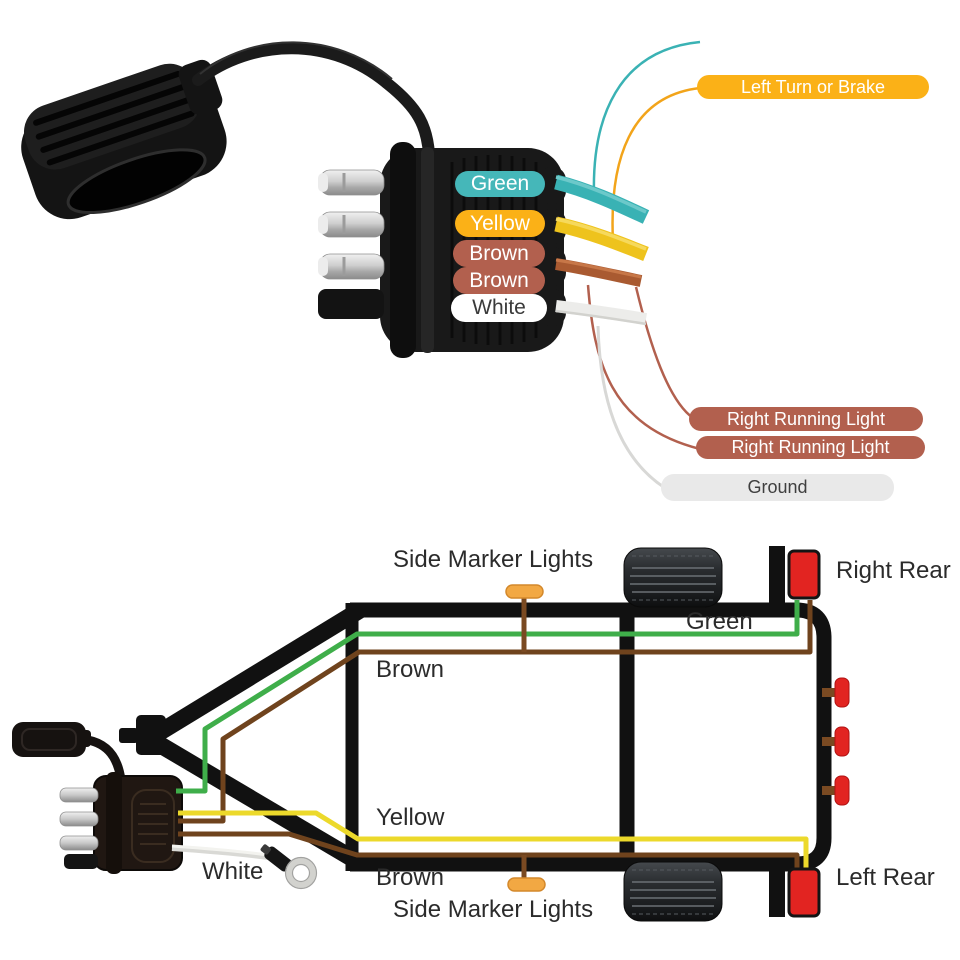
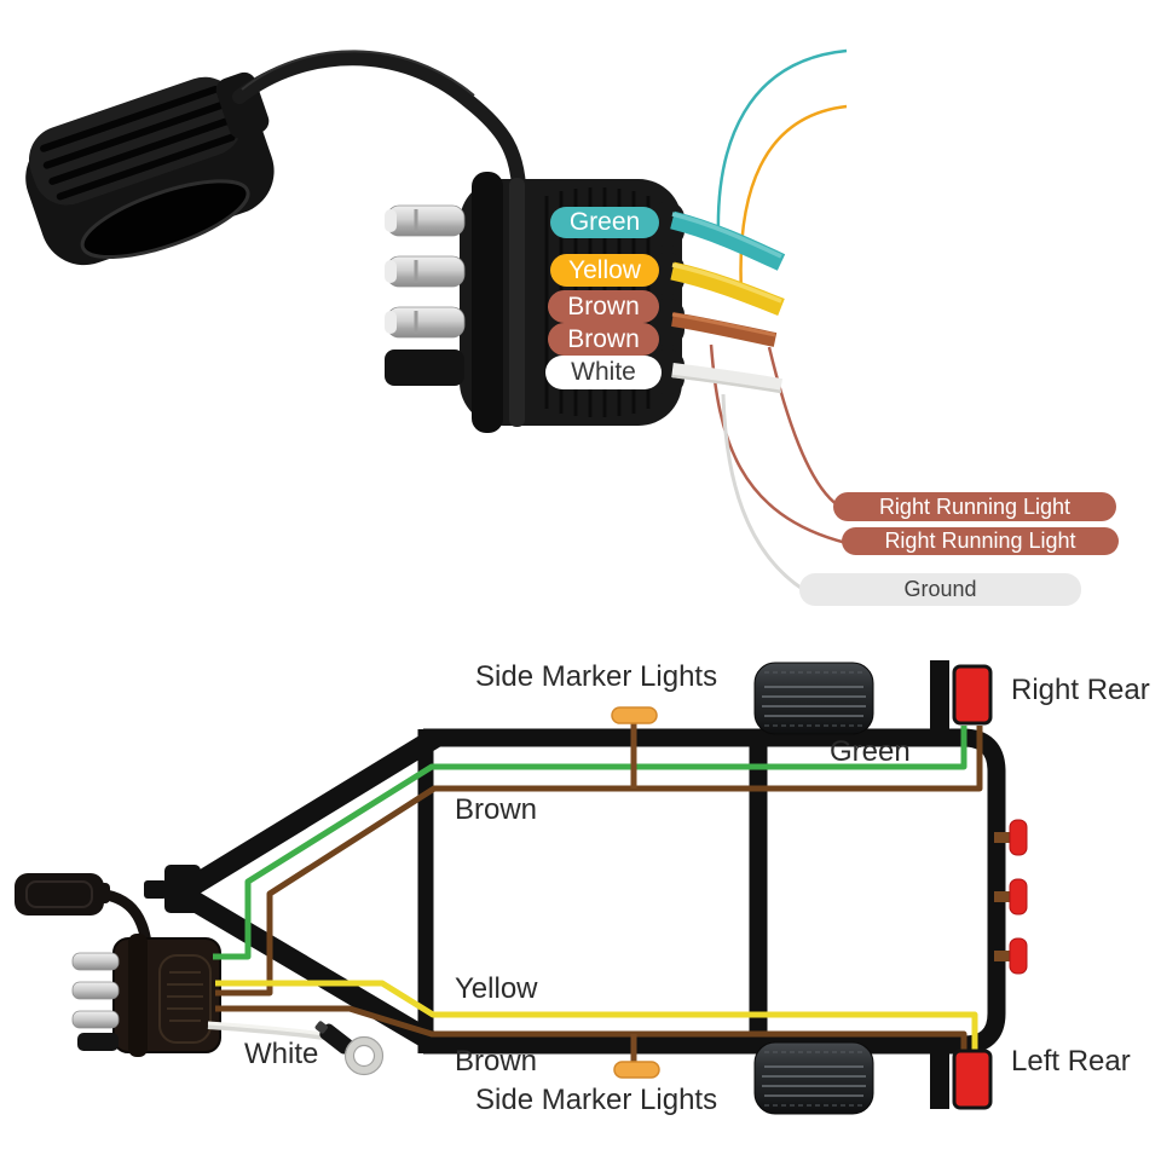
  Green
  Yellow
  Brown
  Brown
  White
- Left Turn or Brake
  Right Running Light
  Right Running Light
  Ground
  Side Marker Lights
  Right Rear
  Green
  Brown
  Yellow
  Brown
  Side Marker Lights
  Left Rear
  White
